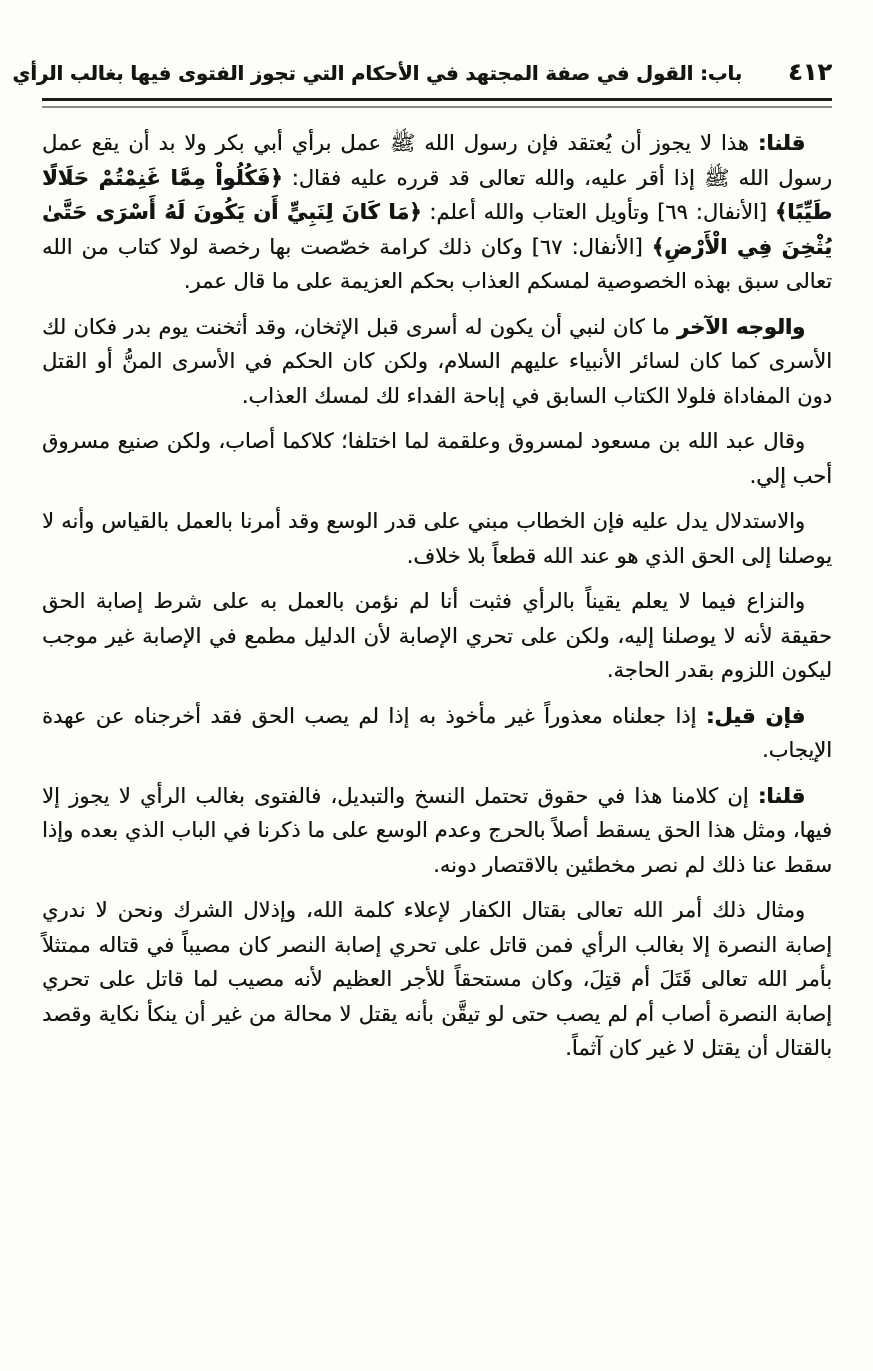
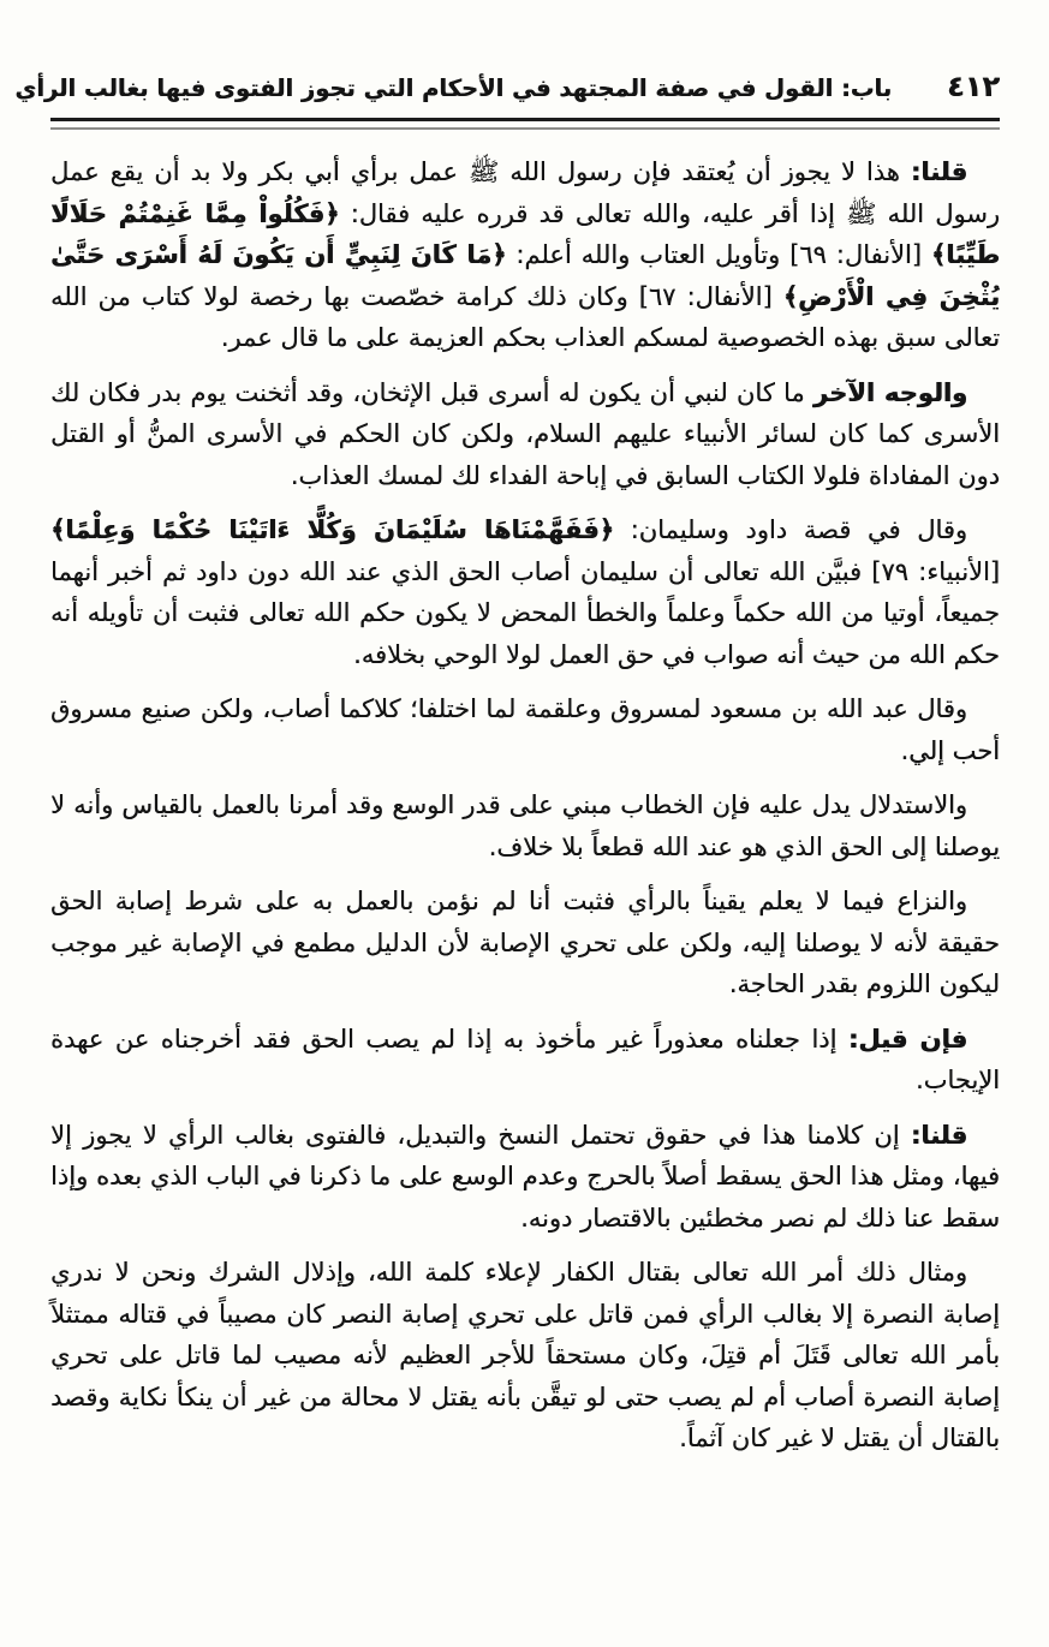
  ٤١٢
  باب: القول في صفة المجتهد في الأحكام التي تجوز الفتوى فيها بغالب الرأي
  قلنا: هذا لا يجوز أن يُعتقد فإن رسول الله ﷺ عمل برأي أبي بكر ولا بد أن يقع عمل رسول الله ﷺ إذا أقر عليه، والله تعالى قد قرره عليه فقال: ﴿فَكُلُواْ مِمَّا غَنِمْتُمْ حَلَالًا طَيِّبًا﴾ [الأنفال: ٦٩] وتأويل العتاب والله أعلم: ﴿مَا كَانَ لِنَبِيٍّ أَن يَكُونَ لَهُ أَسْرَى حَتَّىٰ يُثْخِنَ فِي الْأَرْضِ﴾ [الأنفال: ٦٧] وكان ذلك كرامة خصّصت بها رخصة لولا كتاب من الله تعالى سبق بهذه الخصوصية لمسكم العذاب بحكم العزيمة على ما قال عمر.
  والوجه الآخر ما كان لنبي أن يكون له أسرى قبل الإثخان، وقد أثخنت يوم بدر فكان لك الأسرى كما كان لسائر الأنبياء عليهم السلام، ولكن كان الحكم في الأسرى المنُّ أو القتل دون المفاداة فلولا الكتاب السابق في إباحة الفداء لك لمسك العذاب.
+ وقال في قصة داود وسليمان: ﴿فَفَهَّمْنَاهَا سُلَيْمَانَ وَكُلًّا ءَاتَيْنَا حُكْمًا وَعِلْمًا﴾ [الأنبياء: ٧٩] فبيَّن الله تعالى أن سليمان أصاب الحق الذي عند الله دون داود ثم أخبر أنهما جميعاً، أوتيا من الله حكماً وعلماً والخطأ المحض لا يكون حكم الله تعالى فثبت أن تأويله أنه حكم الله من حيث أنه صواب في حق العمل لولا الوحي بخلافه.
  وقال عبد الله بن مسعود لمسروق وعلقمة لما اختلفا؛ كلاكما أصاب، ولكن صنيع مسروق أحب إلي.
  والاستدلال يدل عليه فإن الخطاب مبني على قدر الوسع وقد أمرنا بالعمل بالقياس وأنه لا يوصلنا إلى الحق الذي هو عند الله قطعاً بلا خلاف.
  والنزاع فيما لا يعلم يقيناً بالرأي فثبت أنا لم نؤمن بالعمل به على شرط إصابة الحق حقيقة لأنه لا يوصلنا إليه، ولكن على تحري الإصابة لأن الدليل مطمع في الإصابة غير موجب ليكون اللزوم بقدر الحاجة.
  فإن قيل: إذا جعلناه معذوراً غير مأخوذ به إذا لم يصب الحق فقد أخرجناه عن عهدة الإيجاب.
  قلنا: إن كلامنا هذا في حقوق تحتمل النسخ والتبديل، فالفتوى بغالب الرأي لا يجوز إلا فيها، ومثل هذا الحق يسقط أصلاً بالحرج وعدم الوسع على ما ذكرنا في الباب الذي بعده وإذا سقط عنا ذلك لم نصر مخطئين بالاقتصار دونه.
  ومثال ذلك أمر الله تعالى بقتال الكفار لإعلاء كلمة الله، وإذلال الشرك ونحن لا ندري إصابة النصرة إلا بغالب الرأي فمن قاتل على تحري إصابة النصر كان مصيباً في قتاله ممتثلاً بأمر الله تعالى قَتَلَ أم قتِلَ، وكان مستحقاً للأجر العظيم لأنه مصيب لما قاتل على تحري إصابة النصرة أصاب أم لم يصب حتى لو تيقَّن بأنه يقتل لا محالة من غير أن ينكأ نكاية وقصد بالقتال أن يقتل لا غير كان آثماً.
